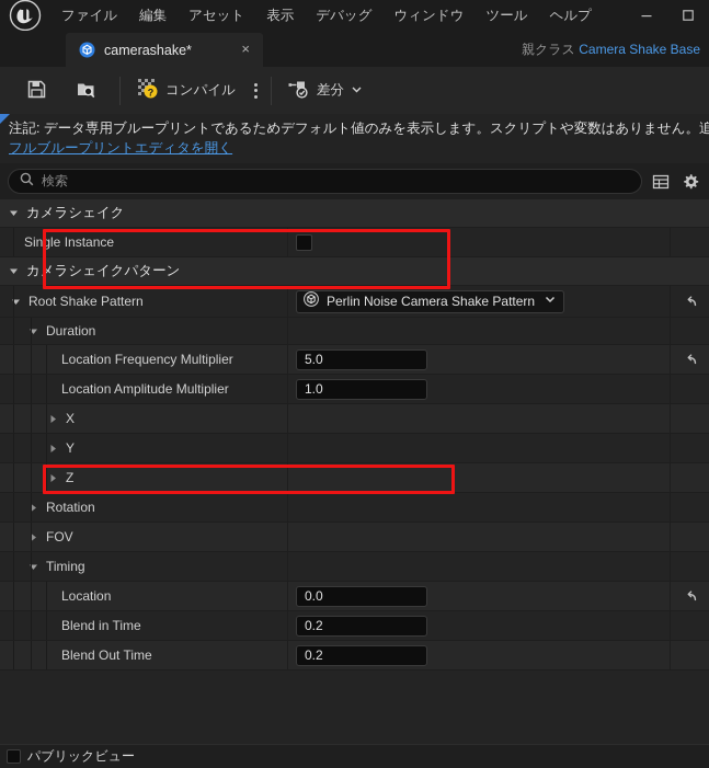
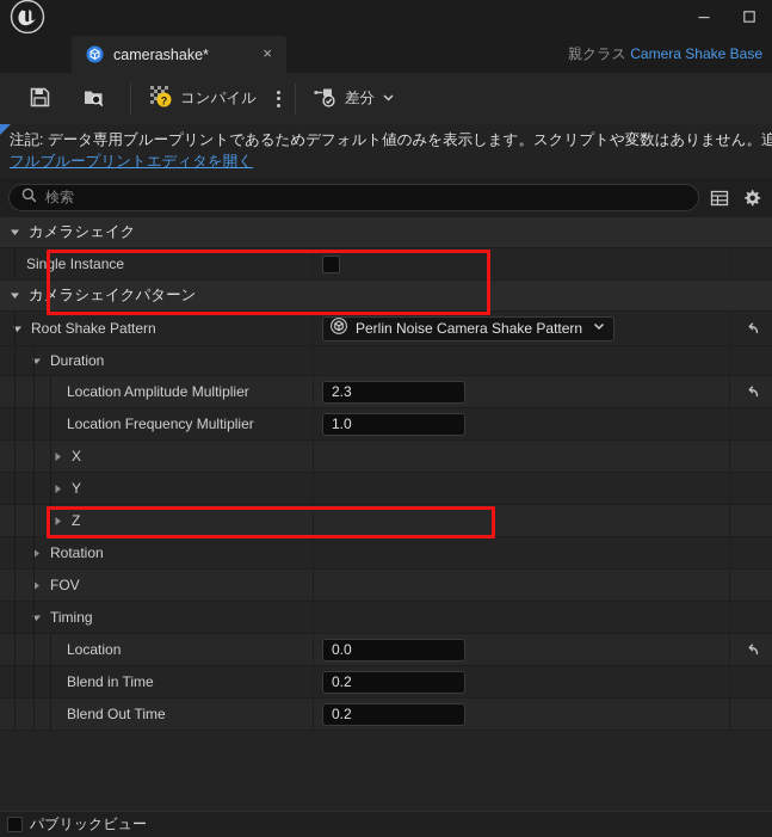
- ファイル
- 編集
- アセット
- 表示
- デバッグ
- ウィンドウ
- ツール
- ヘルプ
  camerashake*
  ×
  親クラス Camera Shake Base
  ?
  コンパイル
  差分
  注記: データ専用ブループリントであるためデフォルト値のみを表示します。スクリプトや変数はありません。追
  フルブループリントエディタを開く
  検索
  カメラシェイク
  Single Instance
  カメラシェイクパターン
  Root Shake Pattern
  Perlin Noise Camera Shake Pattern
  Duration
- Location Frequency Multiplier
+ Location Amplitude Multiplier
- 5.0
+ 2.3
- Location Amplitude Multiplier
+ Location Frequency Multiplier
  1.0
  X
  Y
  Z
  Rotation
  FOV
  Timing
  Location
  0.0
  Blend in Time
  0.2
  Blend Out Time
  0.2
  パブリックビュー
